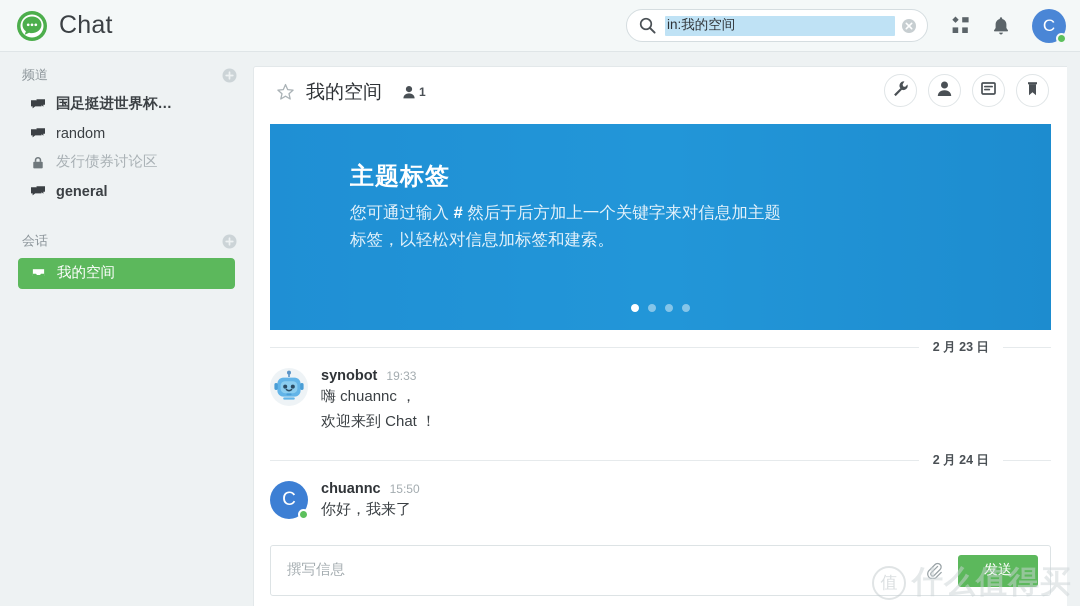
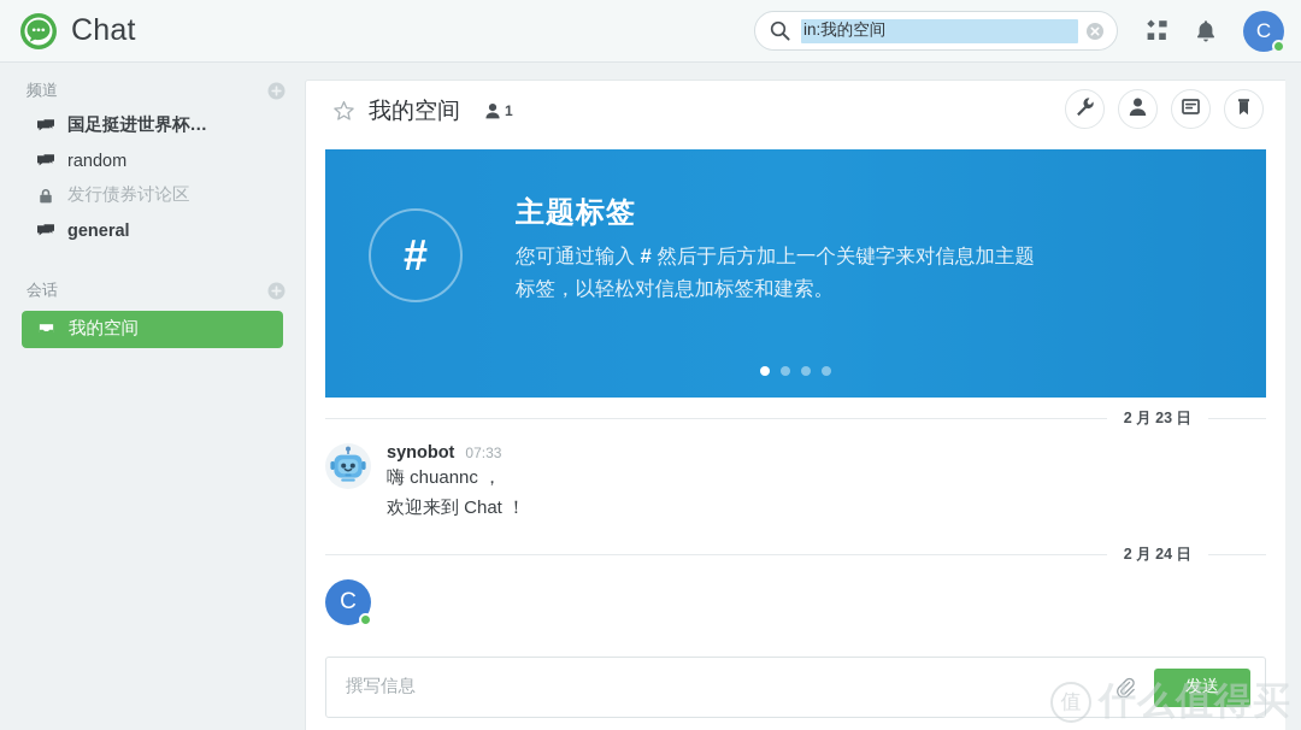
  Chat
  in:我的空间
  C
  频道
  国足挺进世界杯…
  random
  发行债券讨论区
  general
  会话
  我的空间
  我的空间
  1
+ #
  主题标签
  您可通过输入 # 然后于后方加上一个关键字来对信息加主题标签，以轻松对信息加标签和建索。
  2 月 23 日
  synobot
- 19:33
+ 07:33
  嗨 chuannc ，
  欢迎来到 Chat ！
  2 月 24 日
  C
- chuannc
- 15:50
- 你好，我来了
  撰写信息
  发送
  值
  什么值得买
